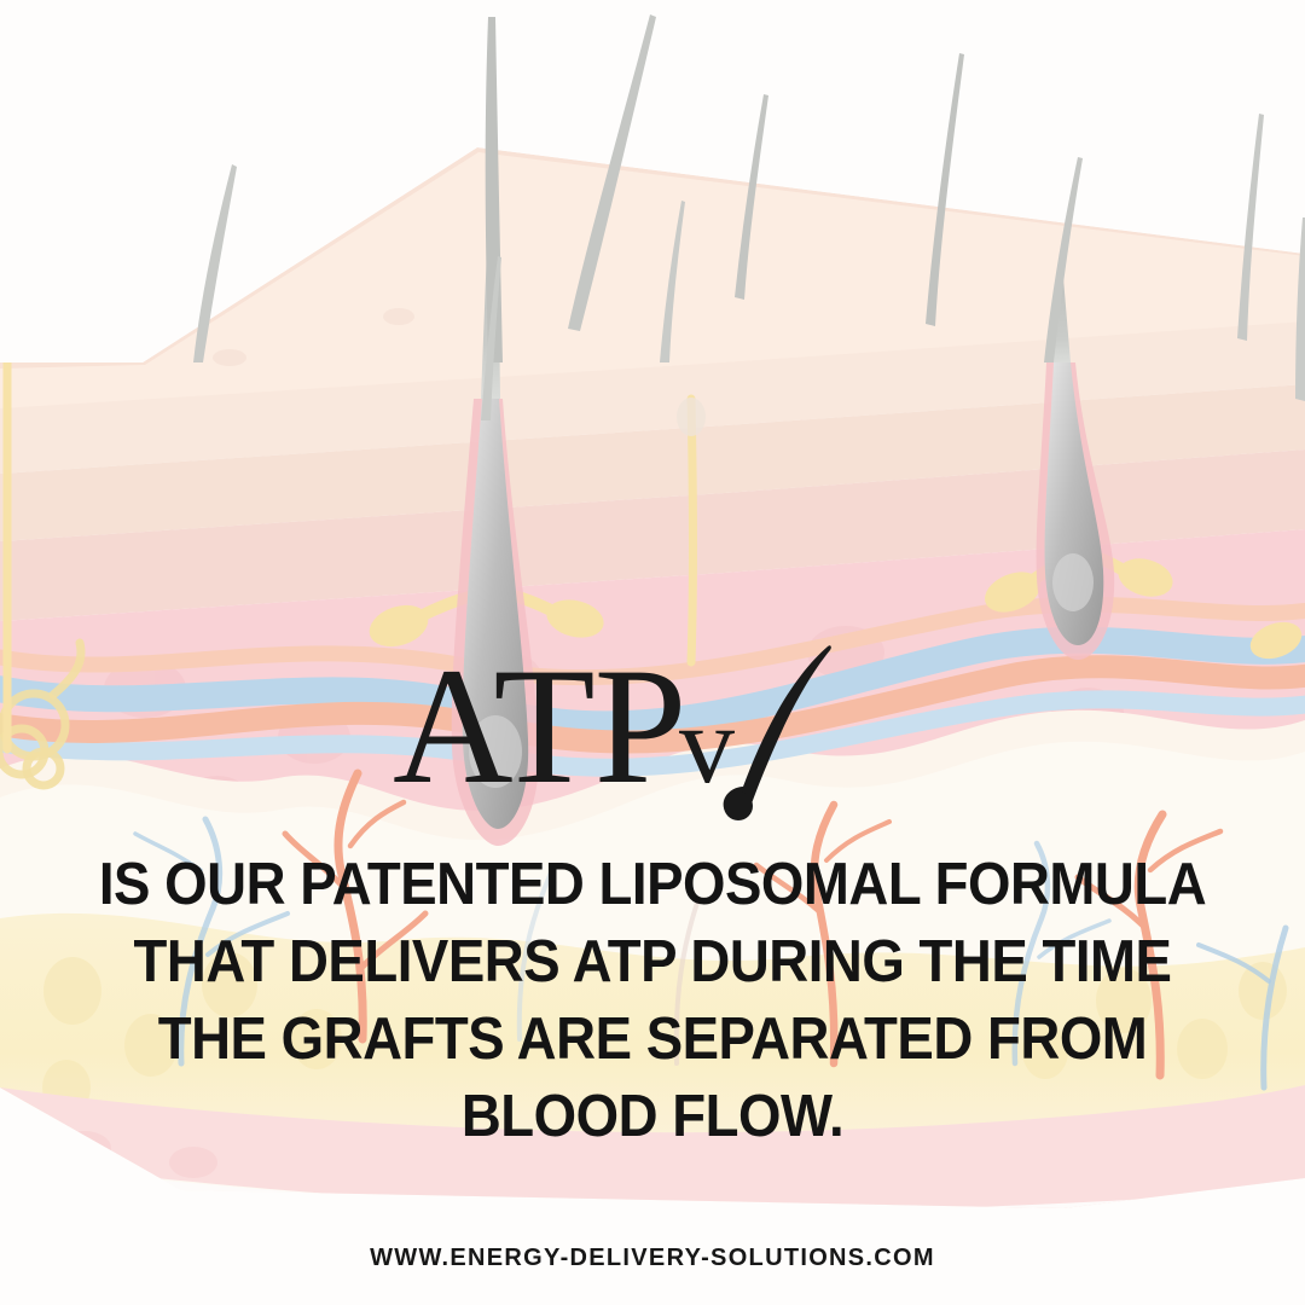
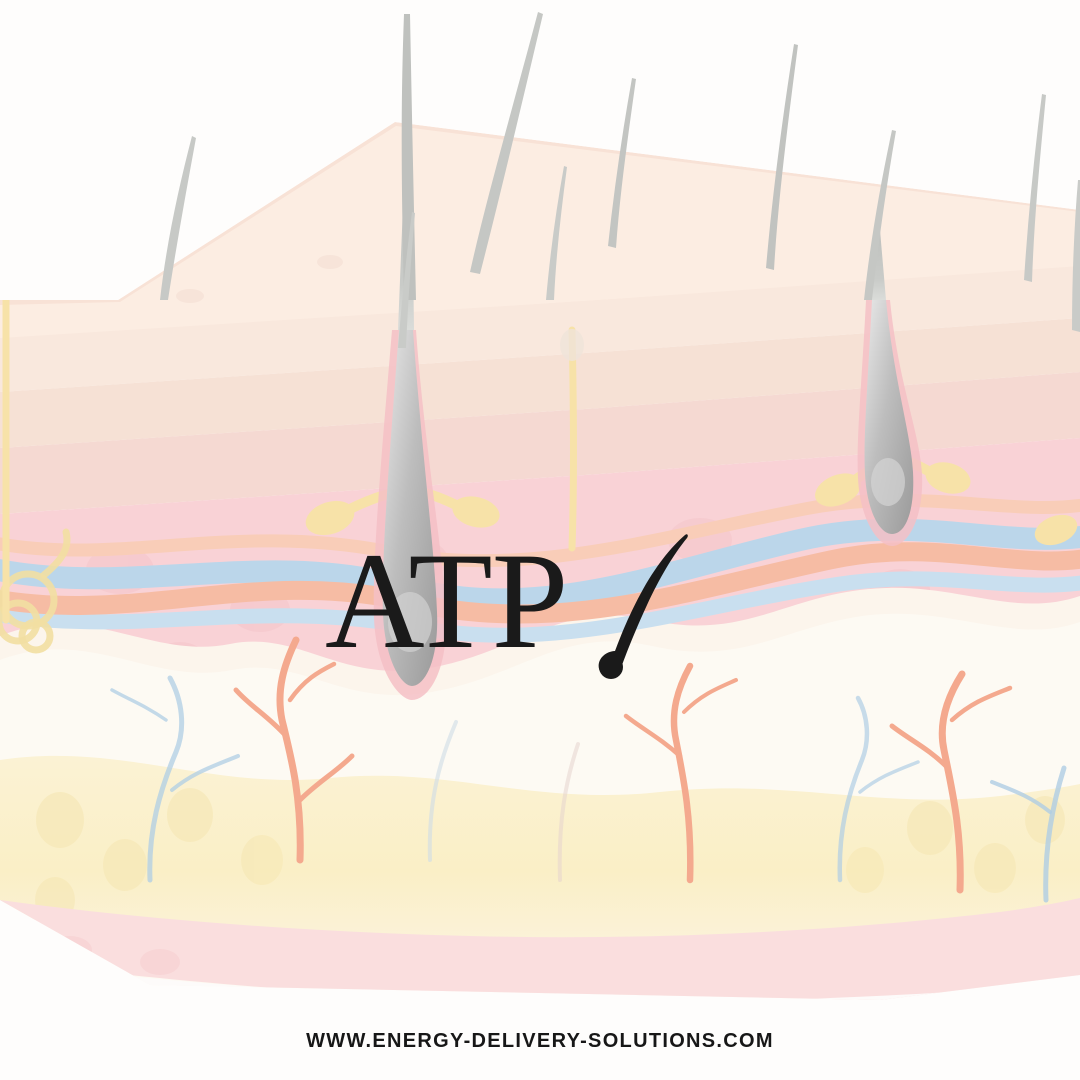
  ATP
- v
- IS OUR PATENTED LIPOSOMAL FORMULA
- THAT DELIVERS ATP DURING THE TIME
- THE GRAFTS ARE SEPARATED FROM
- BLOOD FLOW.
  WWW.ENERGY-DELIVERY-SOLUTIONS.COM
